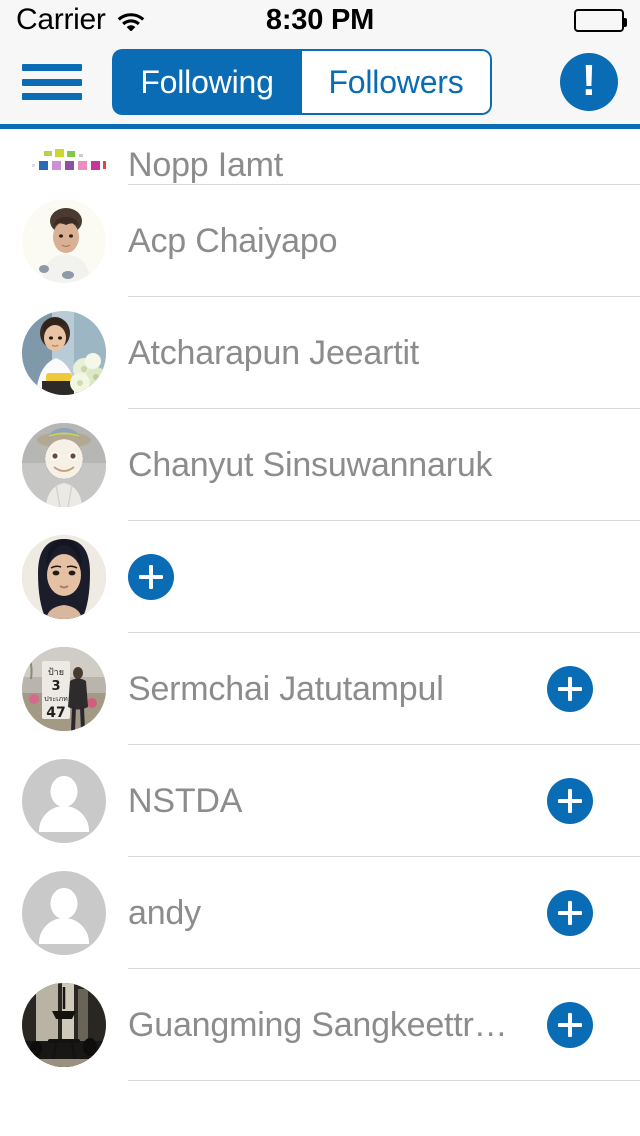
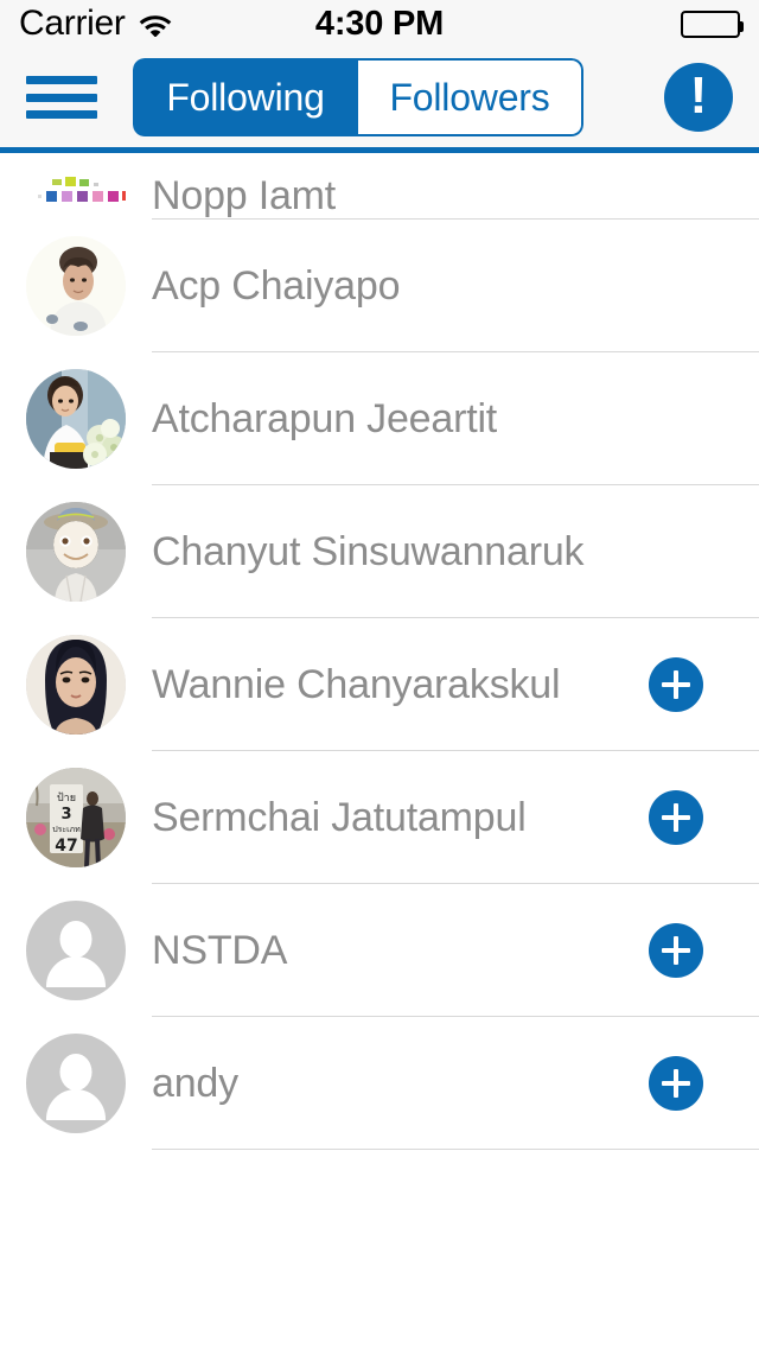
  Carrier
- 8:30 PM
+ 4:30 PM
  Following
  Followers
  !
  Nopp Iamt
  Acp Chaiyapo
  Atcharapun Jeeartit
  Chanyut Sinsuwannaruk
+ Wannie Chanyarakskul
  ป้าย
  3
  ประเภท
  47
  Sermchai Jatutampul
  NSTDA
  andy
- Guangming Sangkeettr…
